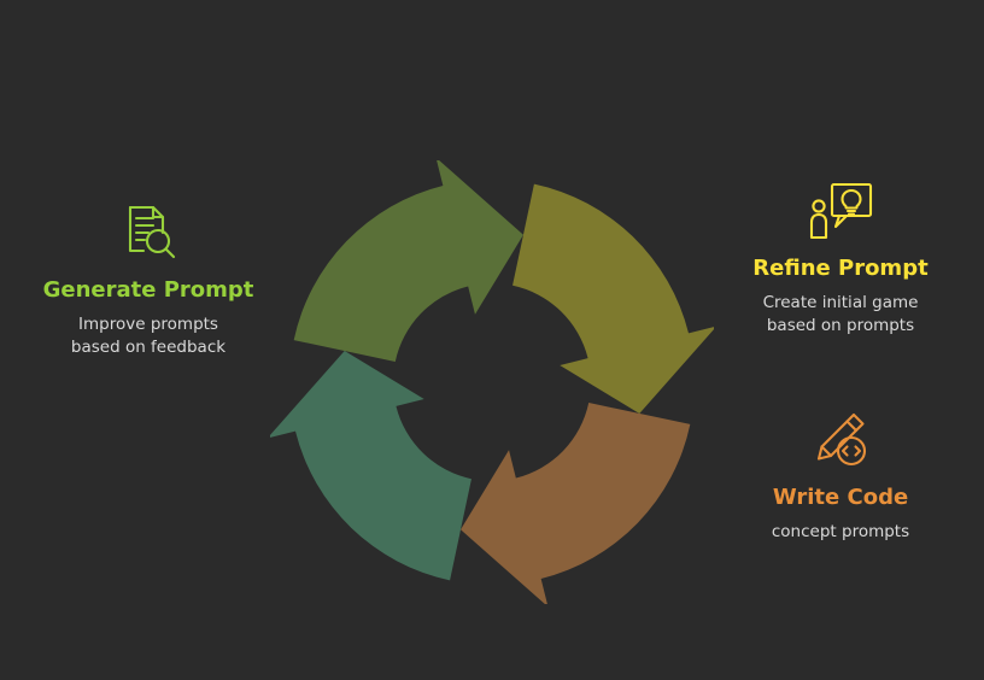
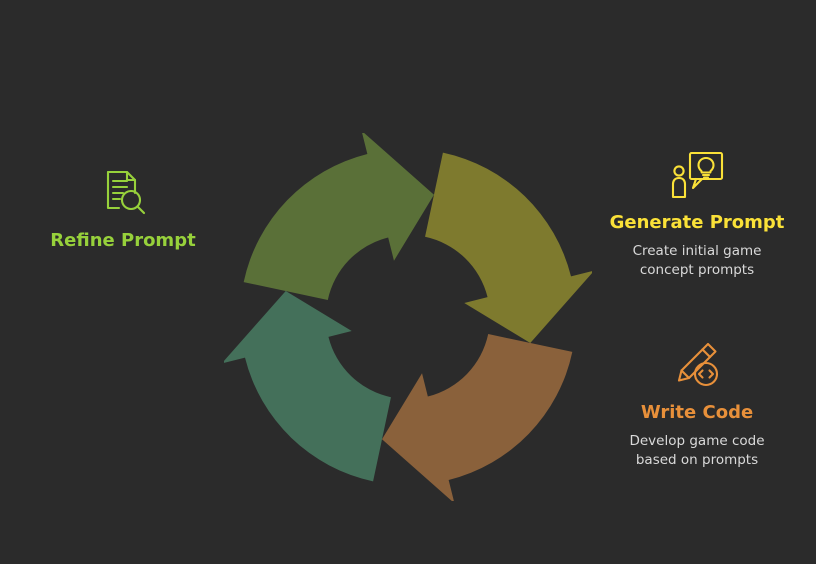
- Generate Prompt
+ Refine Prompt
- Improve prompts
- based on feedback
- Refine Prompt
+ Generate Prompt
  Create initial game
- based on prompts
+ concept prompts
  Write Code
+ Develop game code
- concept prompts
+ based on prompts
